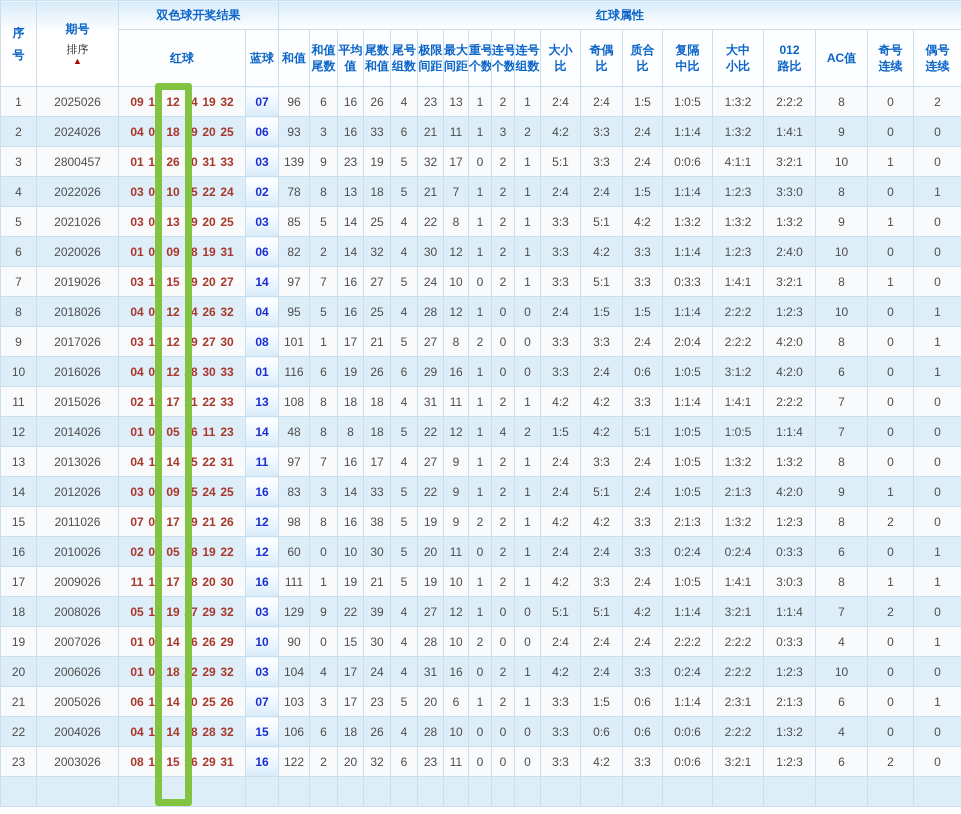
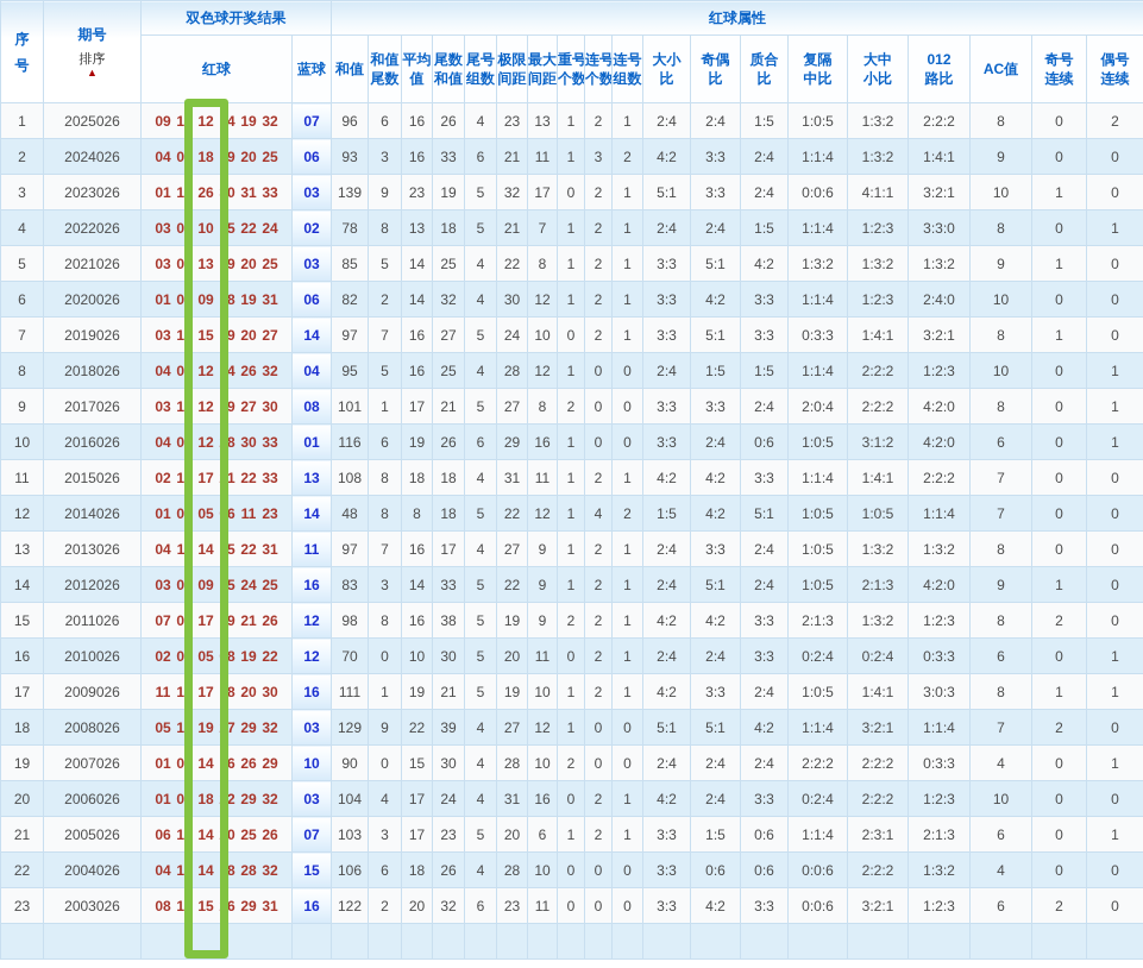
  序 号	期号 排序 ▲	双色球开奖结果	红球属性
  红球	蓝球	和值	和值尾数	平均值	尾数和值	尾号组数	极限间距	最大间距	重号个数	连号个数	连号组数	大小比	奇偶比	质合比	复隔中比	大中小比	012路比	AC值	奇号连续	偶号连续
  1	2025026	09 10 12 14 19 32	07	96	6	16	26	4	23	13	1	2	1	2:4	2:4	1:5	1:0:5	1:3:2	2:2:2	8	0	2
  2	2024026	04 07 18 19 20 25	06	93	3	16	33	6	21	11	1	3	2	4:2	3:3	2:4	1:1:4	1:3:2	1:4:1	9	0	0
- 3	2800457	01 18 26 30 31 33	03	139	9	23	19	5	32	17	0	2	1	5:1	3:3	2:4	0:0:6	4:1:1	3:2:1	10	1	0
+ 3	2023026	01 18 26 30 31 33	03	139	9	23	19	5	32	17	0	2	1	5:1	3:3	2:4	0:0:6	4:1:1	3:2:1	10	1	0
  4	2022026	03 04 10 15 22 24	02	78	8	13	18	5	21	7	1	2	1	2:4	2:4	1:5	1:1:4	1:2:3	3:3:0	8	0	1
  5	2021026	03 05 13 19 20 25	03	85	5	14	25	4	22	8	1	2	1	3:3	5:1	4:2	1:3:2	1:3:2	1:3:2	9	1	0
  6	2020026	01 04 09 18 19 31	06	82	2	14	32	4	30	12	1	2	1	3:3	4:2	3:3	1:1:4	1:2:3	2:4:0	10	0	0
  7	2019026	03 13 15 19 20 27	14	97	7	16	27	5	24	10	0	2	1	3:3	5:1	3:3	0:3:3	1:4:1	3:2:1	8	1	0
  8	2018026	04 07 12 14 26 32	04	95	5	16	25	4	28	12	1	0	0	2:4	1:5	1:5	1:1:4	2:2:2	1:2:3	10	0	1
  9	2017026	03 10 12 19 27 30	08	101	1	17	21	5	27	8	2	0	0	3:3	3:3	2:4	2:0:4	2:2:2	4:2:0	8	0	1
  10	2016026	04 09 12 28 30 33	01	116	6	19	26	6	29	16	1	0	0	3:3	2:4	0:6	1:0:5	3:1:2	4:2:0	6	0	1
  11	2015026	02 13 17 21 22 33	13	108	8	18	18	4	31	11	1	2	1	4:2	4:2	3:3	1:1:4	1:4:1	2:2:2	7	0	0
  12	2014026	01 02 05 06 11 23	14	48	8	8	18	5	22	12	1	4	2	1:5	4:2	5:1	1:0:5	1:0:5	1:1:4	7	0	0
  13	2013026	04 11 14 15 22 31	11	97	7	16	17	4	27	9	1	2	1	2:4	3:3	2:4	1:0:5	1:3:2	1:3:2	8	0	0
  14	2012026	03 07 09 15 24 25	16	83	3	14	33	5	22	9	1	2	1	2:4	5:1	2:4	1:0:5	2:1:3	4:2:0	9	1	0
  15	2011026	07 08 17 19 21 26	12	98	8	16	38	5	19	9	2	2	1	4:2	4:2	3:3	2:1:3	1:3:2	1:2:3	8	2	0
- 16	2010026	02 04 05 08 19 22	12	60	0	10	30	5	20	11	0	2	1	2:4	2:4	3:3	0:2:4	0:2:4	0:3:3	6	0	1
+ 16	2010026	02 04 05 08 19 22	12	70	0	10	30	5	20	11	0	2	1	2:4	2:4	3:3	0:2:4	0:2:4	0:3:3	6	0	1
  17	2009026	11 15 17 18 20 30	16	111	1	19	21	5	19	10	1	2	1	4:2	3:3	2:4	1:0:5	1:4:1	3:0:3	8	1	1
  18	2008026	05 17 19 27 29 32	03	129	9	22	39	4	27	12	1	0	0	5:1	5:1	4:2	1:1:4	3:2:1	1:1:4	7	2	0
  19	2007026	01 04 14 16 26 29	10	90	0	15	30	4	28	10	2	0	0	2:4	2:4	2:4	2:2:2	2:2:2	0:3:3	4	0	1
  20	2006026	01 02 18 22 29 32	03	104	4	17	24	4	31	16	0	2	1	4:2	2:4	3:3	0:2:4	2:2:2	1:2:3	10	0	0
  21	2005026	06 12 14 20 25 26	07	103	3	17	23	5	20	6	1	2	1	3:3	1:5	0:6	1:1:4	2:3:1	2:1:3	6	0	1
  22	2004026	04 10 14 18 28 32	15	106	6	18	26	4	28	10	0	0	0	3:3	0:6	0:6	0:0:6	2:2:2	1:3:2	4	0	0
  23	2003026	08 13 15 26 29 31	16	122	2	20	32	6	23	11	0	0	0	3:3	4:2	3:3	0:0:6	3:2:1	1:2:3	6	2	0
